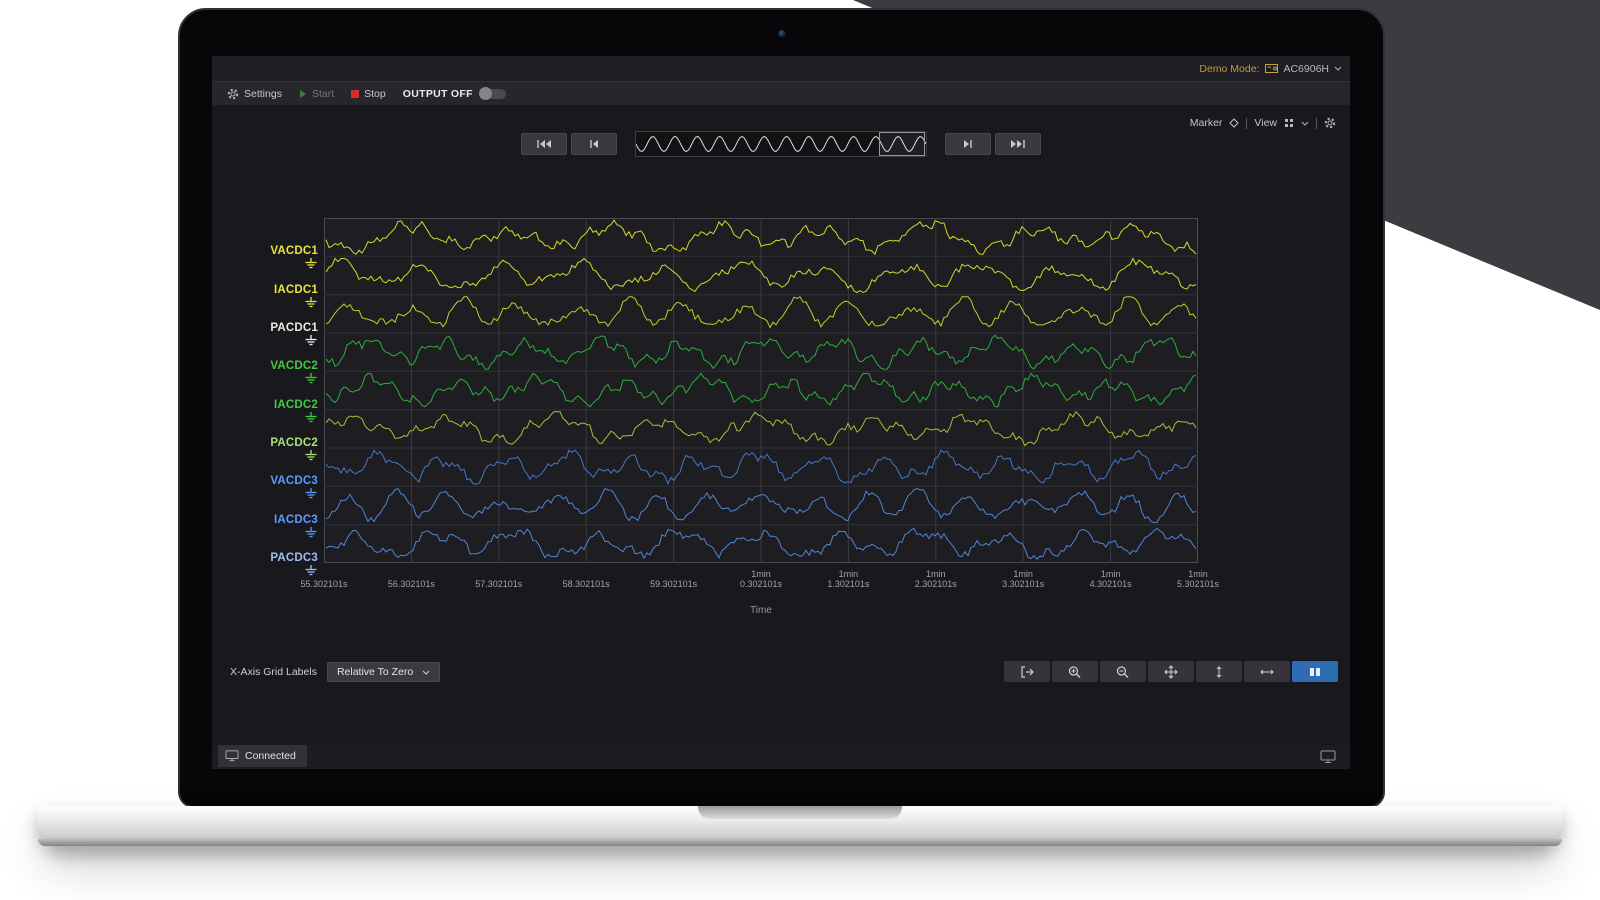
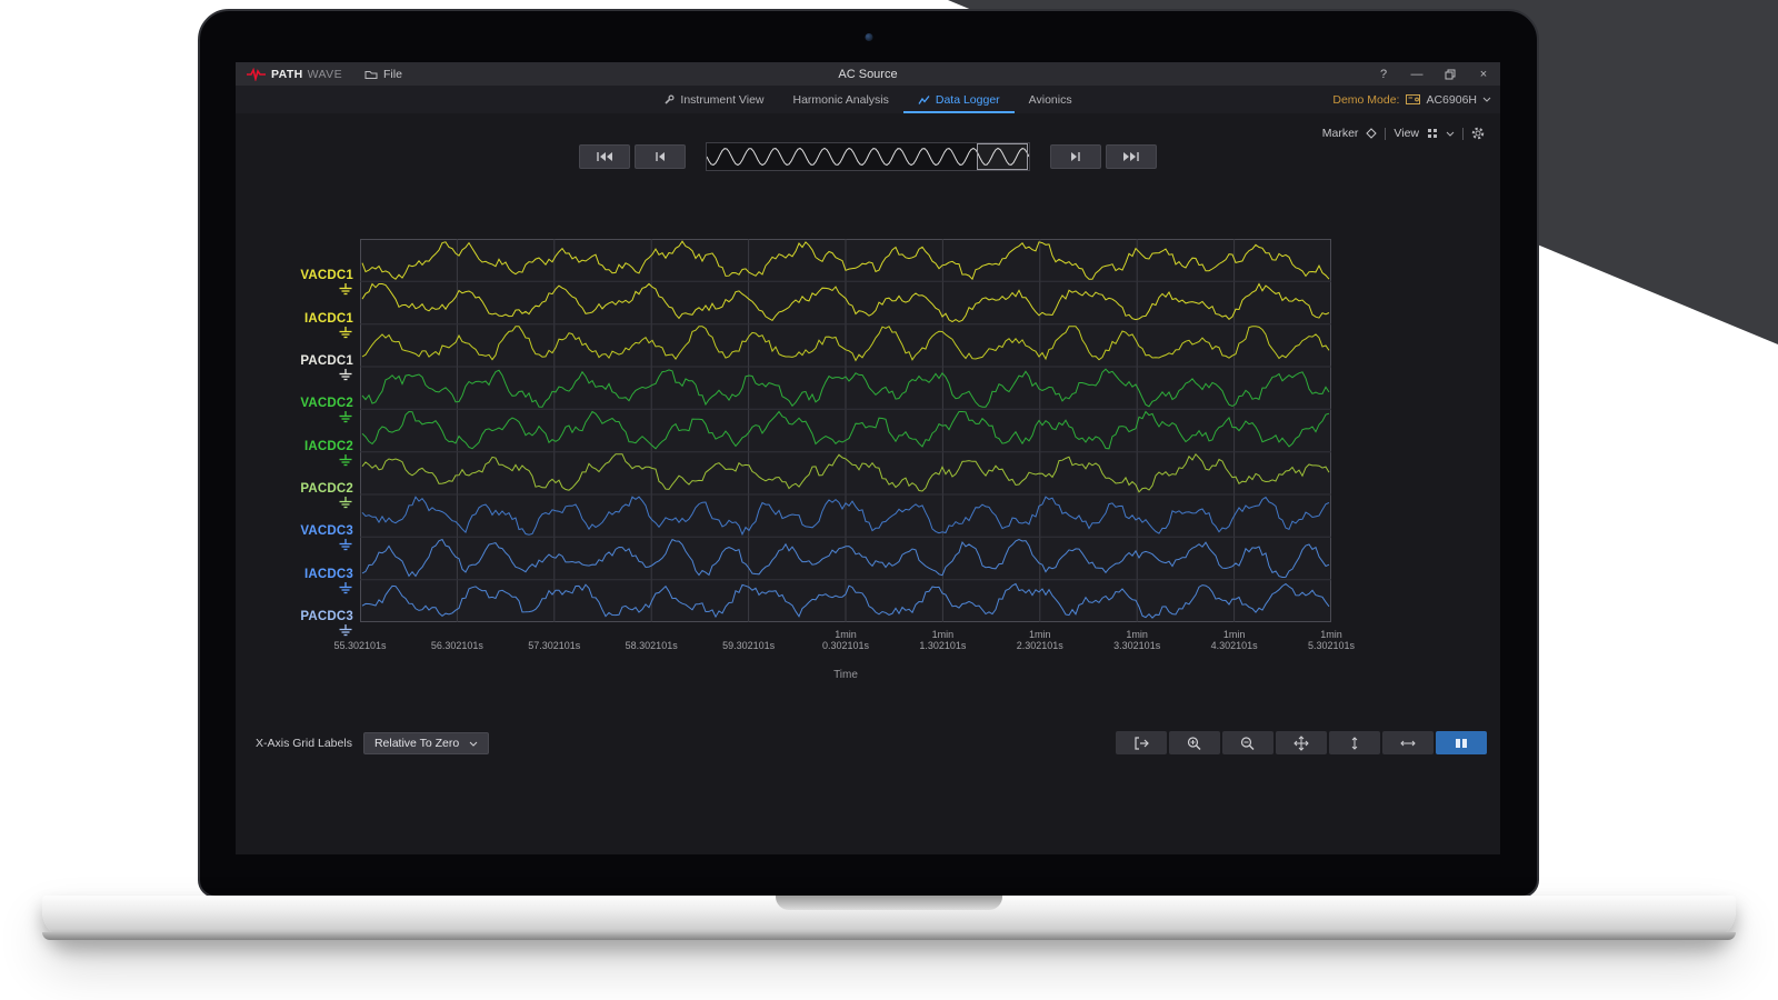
+ PATH
+ WAVE
+ File
+ AC Source
+ ?
+ —
+ ×
+ Instrument View
+ Harmonic Analysis
+ Data Logger
+ Avionics
  Demo Mode:
  AC6906H
- Settings
- Start
- Stop
- OUTPUT OFF
  Marker
  View
  VACDC1
  IACDC1
  PACDC1
  VACDC2
  IACDC2
  PACDC2
  VACDC3
  IACDC3
  PACDC3
  55.302101s
  56.302101s
  57.302101s
  58.302101s
  59.302101s
  1min
  0.302101s
  1min
  1.302101s
  1min
  2.302101s
  1min
  3.302101s
  1min
  4.302101s
  1min
  5.302101s
  Time
  X-Axis Grid Labels
  Relative To Zero
- Connected
